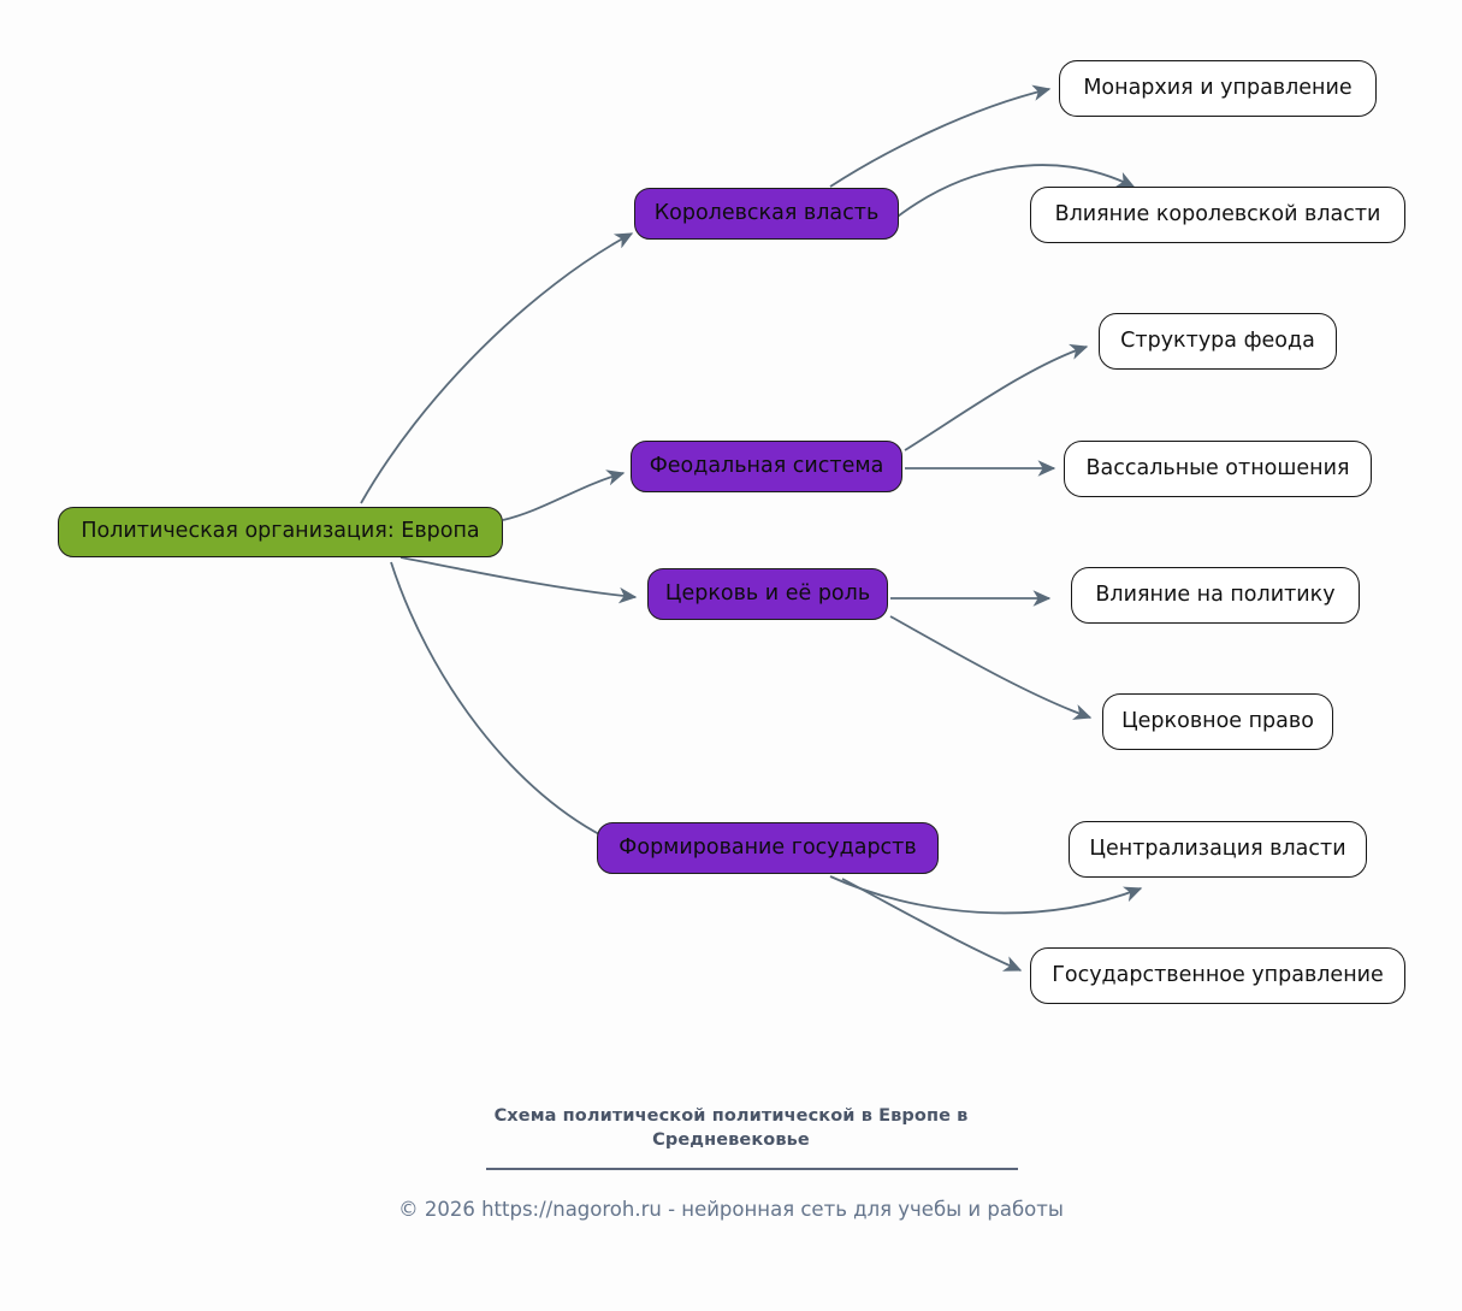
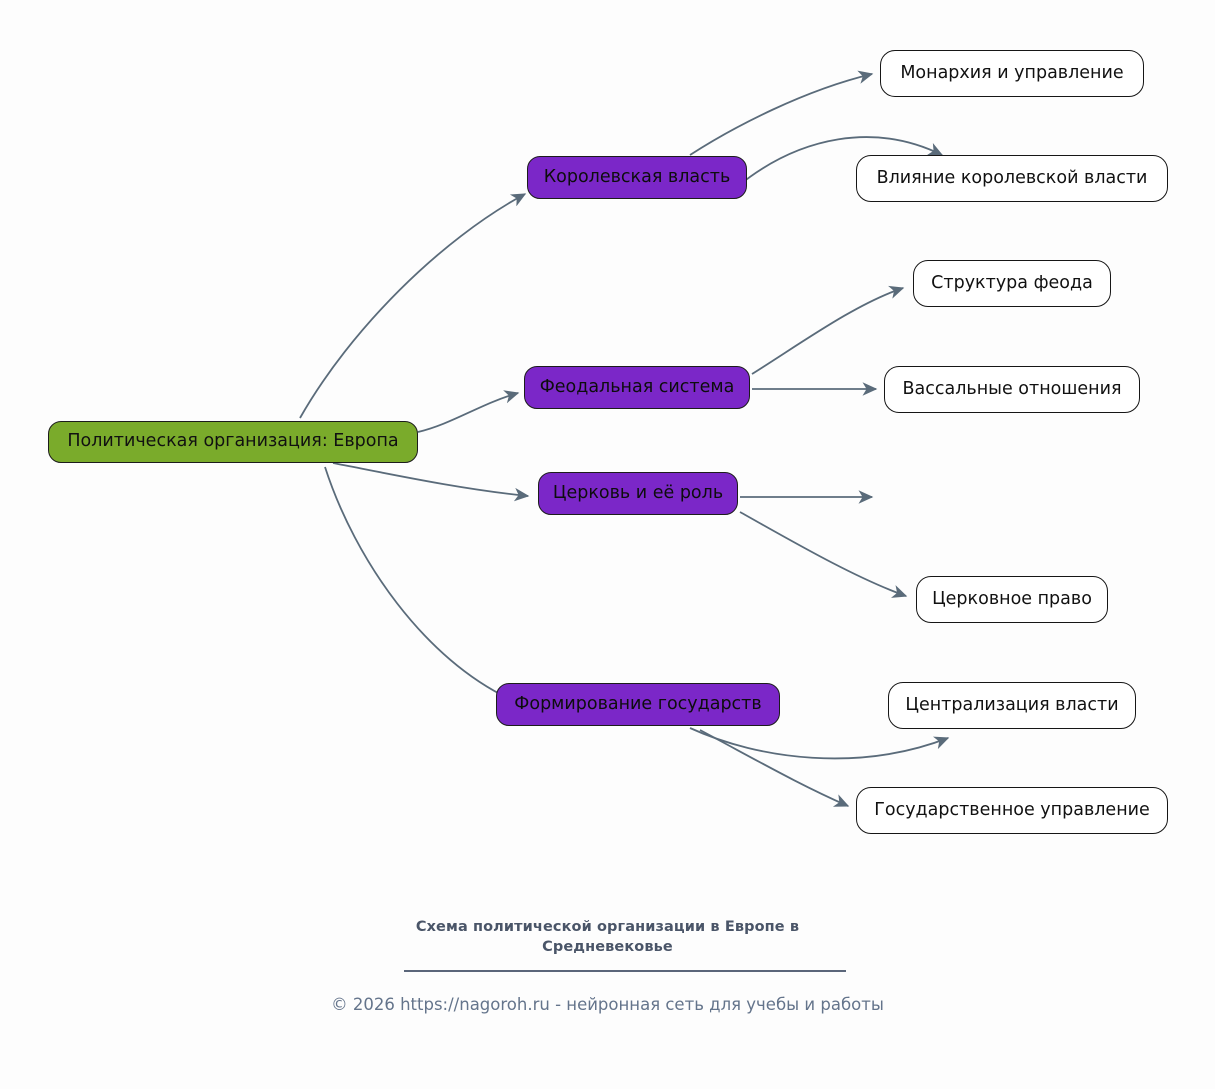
  Политическая организация: Европа
  Королевская власть
  Феодальная система
  Церковь и её роль
  Формирование государств
  Монархия и управление
  Влияние королевской власти
  Структура феода
  Вассальные отношения
- Влияние на политику
  Церковное право
  Централизация власти
  Государственное управление
- Схема политической политической в Европе в
+ Схема политической организации в Европе в
  Средневековье
  © 2026 https://nagoroh.ru - нейронная сеть для учебы и работы
